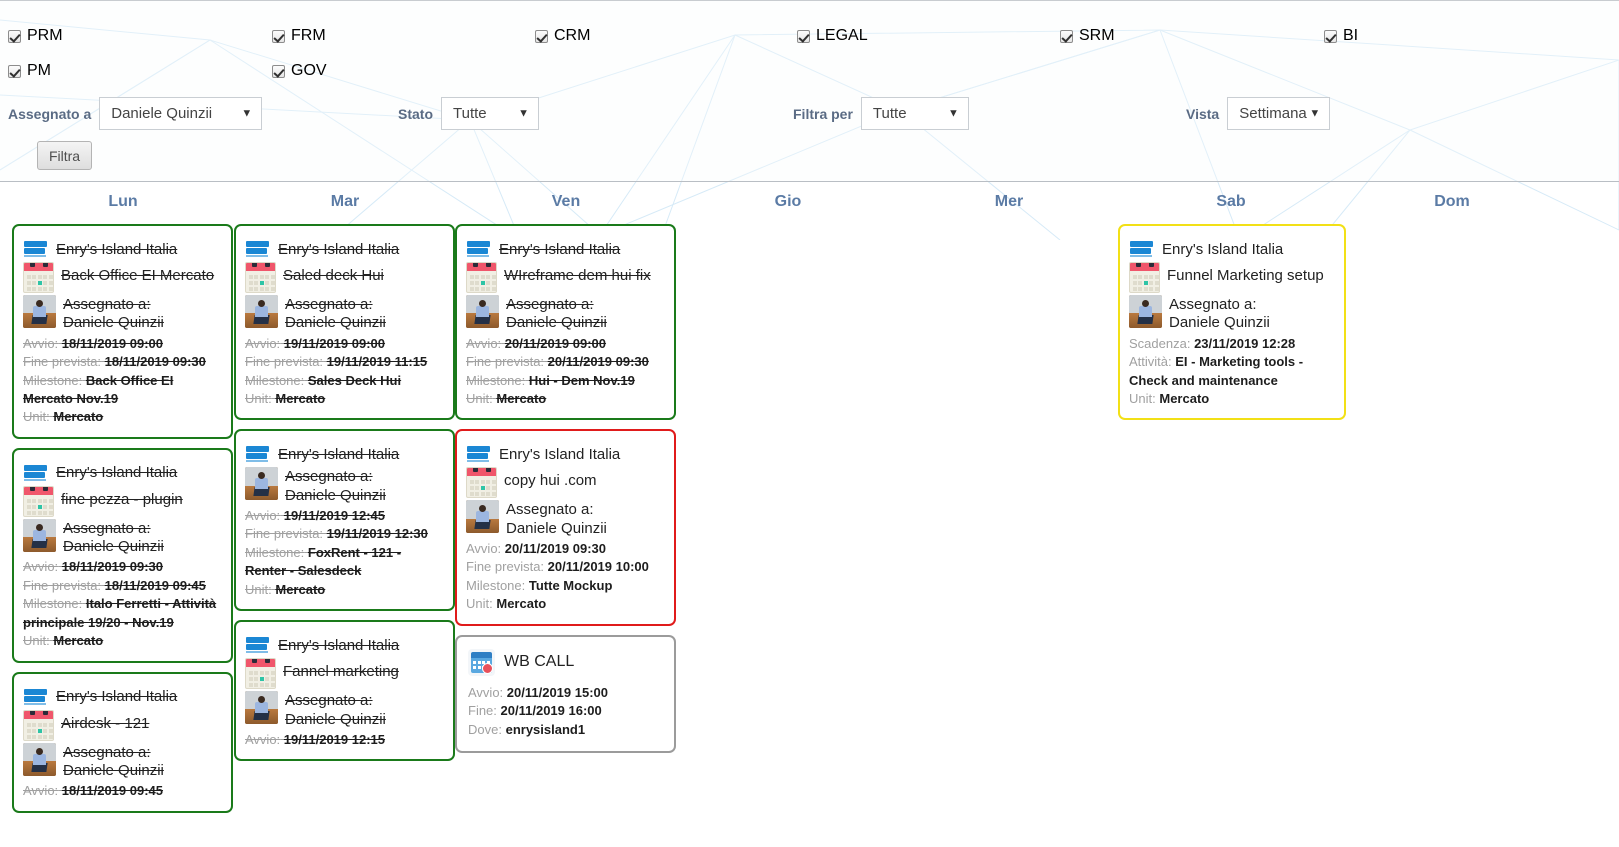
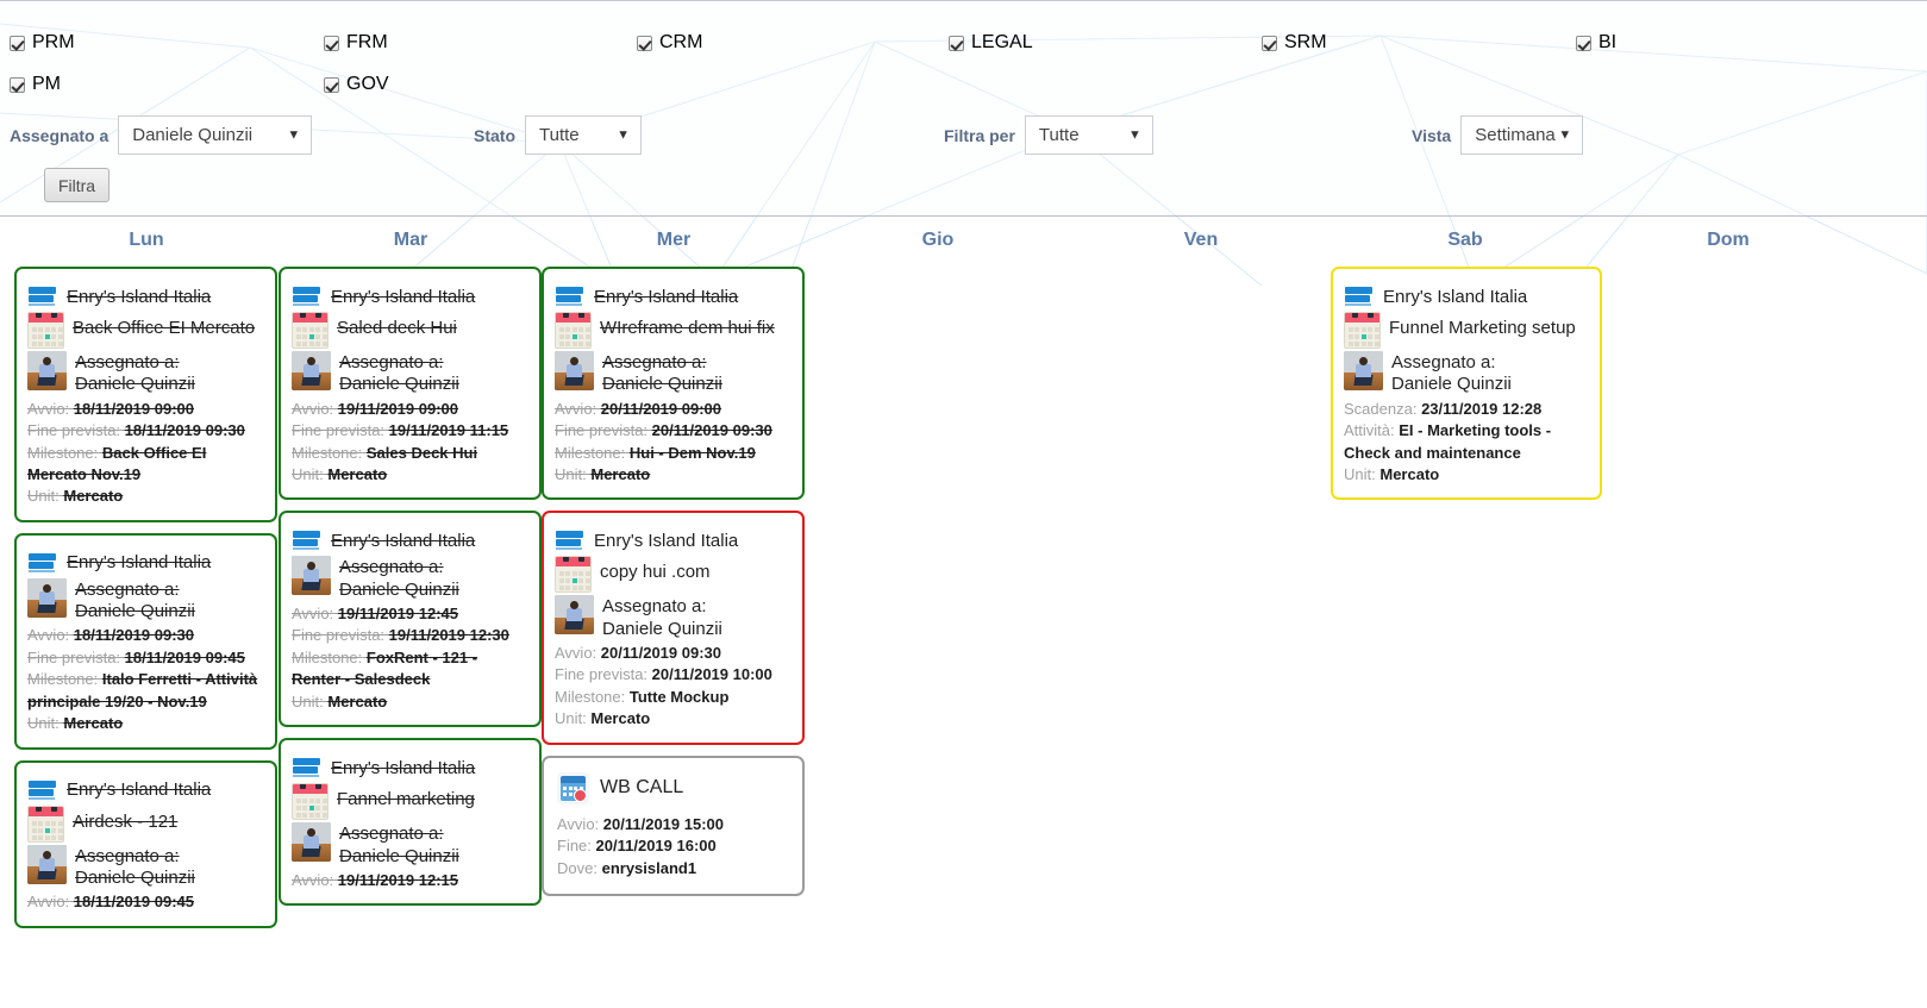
  PRM
  FRM
  CRM
  LEGAL
  SRM
  BI
  PM
  GOV
  Assegnato a
  Daniele Quinzii
  ▼
  Stato
  Tutte
  ▼
  Filtra per
  Tutte
  ▼
  Vista
  Settimana
  ▼
  Filtra
  Lun
  Mar
- Ven
+ Mer
  Gio
- Mer
+ Ven
  Sab
  Dom
  Enry's Island Italia
  Back Office EI Mercato
  Assegnato a:
  Daniele Quinzii
  Avvio: 18/11/2019 09:00
  Fine prevista: 18/11/2019 09:30
  Milestone: Back Office EI Mercato Nov.19
  Unit: Mercato
  Enry's Island Italia
- fine pezza - plugin
  Assegnato a:
  Daniele Quinzii
  Avvio: 18/11/2019 09:30
  Fine prevista: 18/11/2019 09:45
  Milestone: Italo Ferretti - Attività principale 19/20 - Nov.19
  Unit: Mercato
  Enry's Island Italia
  Airdesk - 121
  Assegnato a:
  Daniele Quinzii
  Avvio: 18/11/2019 09:45
  Enry's Island Italia
  Saled deck Hui
  Assegnato a:
  Daniele Quinzii
  Avvio: 19/11/2019 09:00
  Fine prevista: 19/11/2019 11:15
  Milestone: Sales Deck Hui
  Unit: Mercato
  Enry's Island Italia
  Assegnato a:
  Daniele Quinzii
  Avvio: 19/11/2019 12:45
  Fine prevista: 19/11/2019 12:30
  Milestone: FoxRent - 121 - Renter - Salesdeck
  Unit: Mercato
  Enry's Island Italia
  Fannel marketing
  Assegnato a:
  Daniele Quinzii
  Avvio: 19/11/2019 12:15
  Enry's Island Italia
  WIreframe dem hui fix
  Assegnato a:
  Daniele Quinzii
  Avvio: 20/11/2019 09:00
  Fine prevista: 20/11/2019 09:30
  Milestone: Hui - Dem Nov.19
  Unit: Mercato
  Enry's Island Italia
  copy hui .com
  Assegnato a:
  Daniele Quinzii
  Avvio: 20/11/2019 09:30
  Fine prevista: 20/11/2019 10:00
  Milestone: Tutte Mockup
  Unit: Mercato
  WB CALL
  Avvio: 20/11/2019 15:00
  Fine: 20/11/2019 16:00
  Dove: enrysisland1
  Enry's Island Italia
  Funnel Marketing setup
  Assegnato a:
  Daniele Quinzii
  Scadenza: 23/11/2019 12:28
  Attività: EI - Marketing tools - Check and maintenance
  Unit: Mercato
